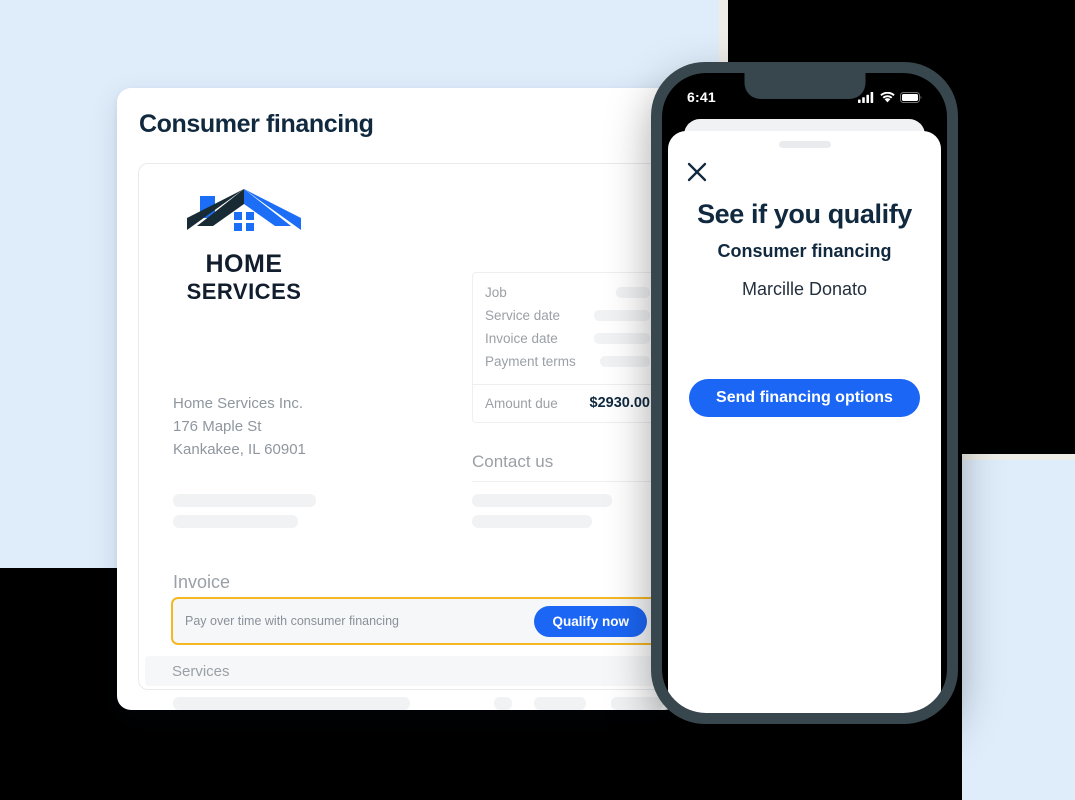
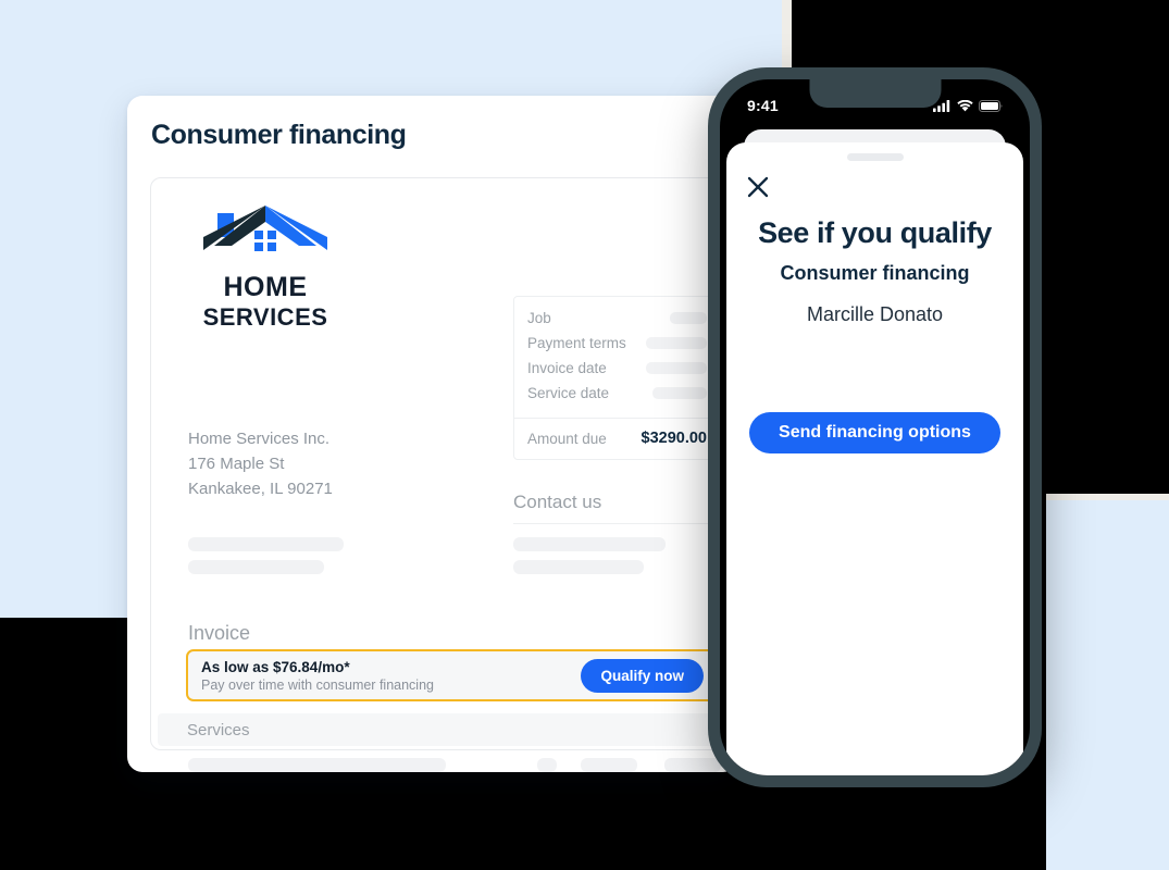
  Consumer financing
  HOME
  SERVICES
  Home Services Inc.
  176 Maple St
- Kankakee, IL 60901
+ Kankakee, IL 90271
  Job
- Service date
+ Payment terms
  Invoice date
- Payment terms
+ Service date
  Amount due
- $2930.00
+ $3290.00
  Contact us
  Invoice
+ As low as $76.84/mo*
  Pay over time with consumer financing
  Qualify now
  Services
- 6:41
+ 9:41
  See if you qualify
  Consumer financing
  Marcille Donato
  Send financing options
